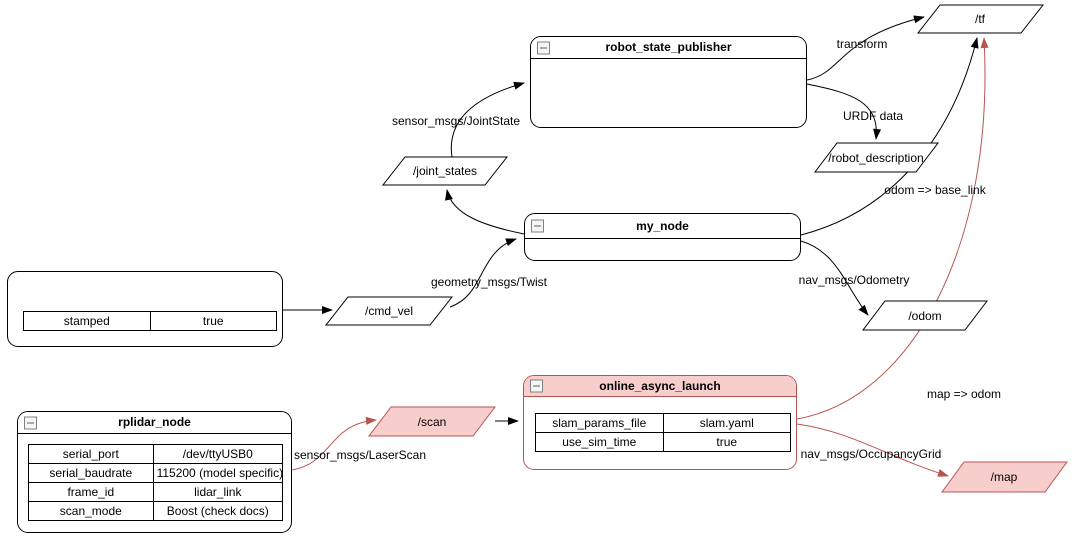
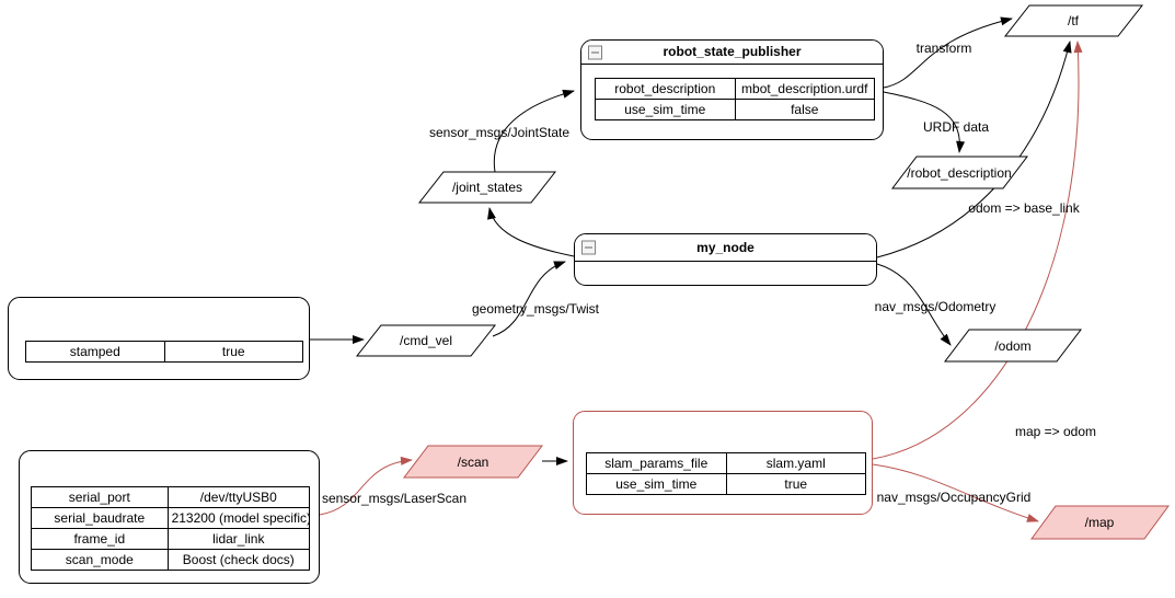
  /tf
  /joint_states
  /robot_description
  /cmd_vel
  /odom
  /scan
  /map
  transform
  sensor_msgs/JointState
  URDF data
  odom => base_link
  geometry_msgs/Twist
  nav_msgs/Odometry
  sensor_msgs/LaserScan
  map => odom
  nav_msgs/OccupancyGrid
  robot_state_publisher
+ robot_description	mbot_description.urdf
+ use_sim_time	false
  my_node
  stamped	true
- rplidar_node
  serial_port	/dev/ttyUSB0
- serial_baudrate	115200 (model specific)
+ serial_baudrate	213200 (model specific)
  frame_id	lidar_link
  scan_mode	Boost (check docs)
- online_async_launch
  slam_params_file	slam.yaml
  use_sim_time	true
